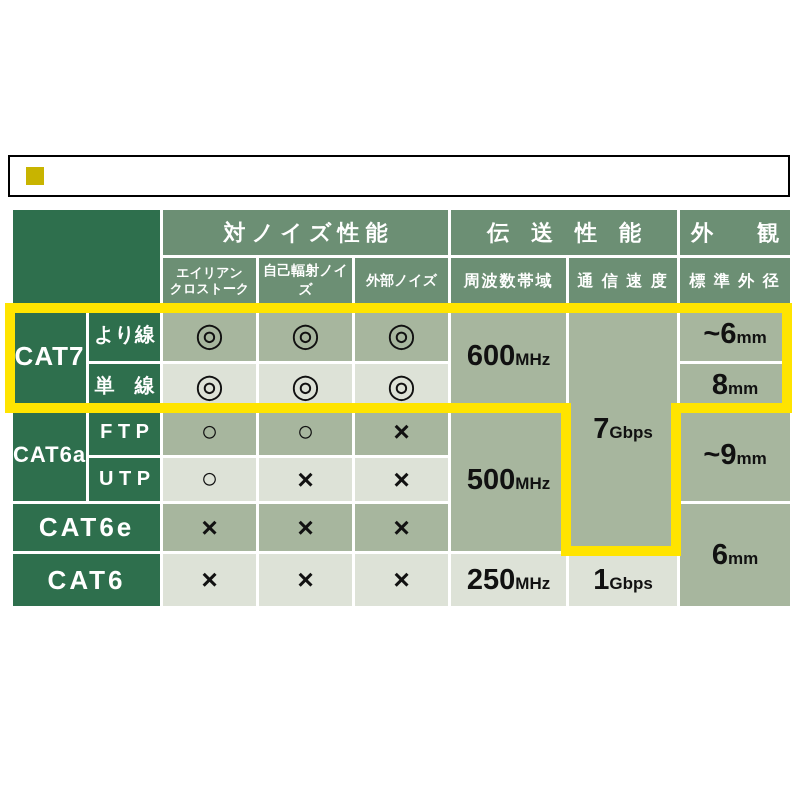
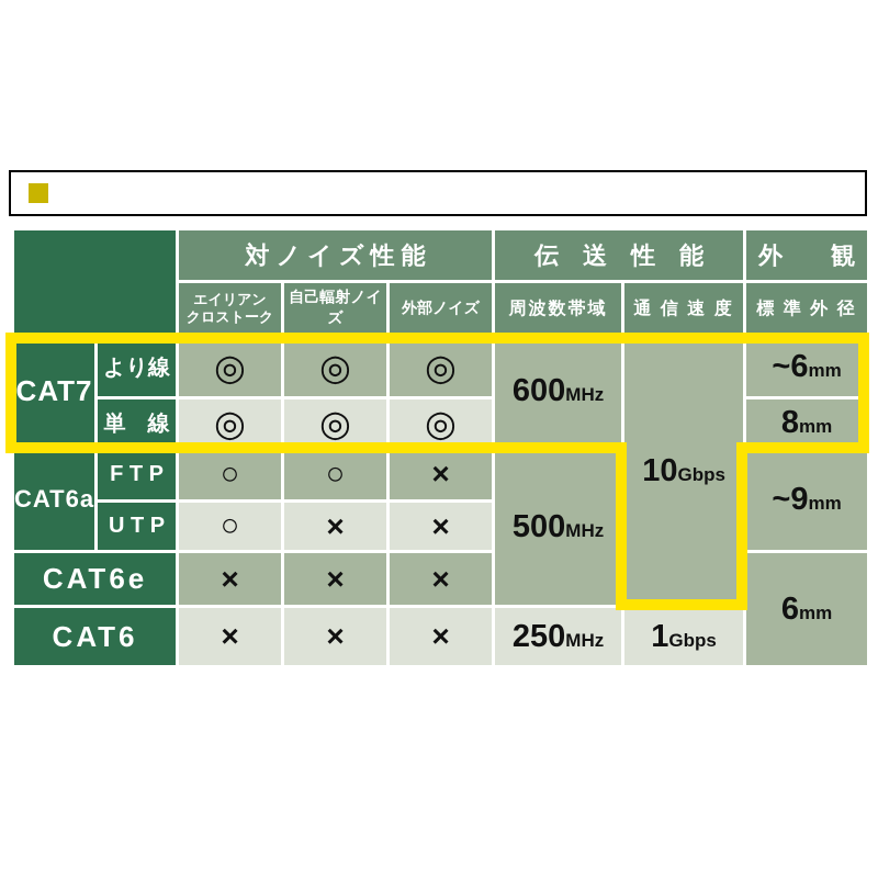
  	対 ノ イ ズ 性 能	伝 送 性 能	外 観
  エイリアン クロストーク	自己輻射ノイズ	外部ノイズ	周波数帯域	通 信 速 度	標 準 外 径
- CAT7	より線	◎	◎	◎	600MHz	7Gbps	~6mm
+ CAT7	より線	◎	◎	◎	600MHz	10Gbps	~6mm
  単 線	◎	◎	◎	8mm
  CAT6a	F T P	○	○	×	500MHz	~9mm
  U T P	○	×	×
  CAT6e	×	×	×	6mm
  CAT6	×	×	×	250MHz	1Gbps
